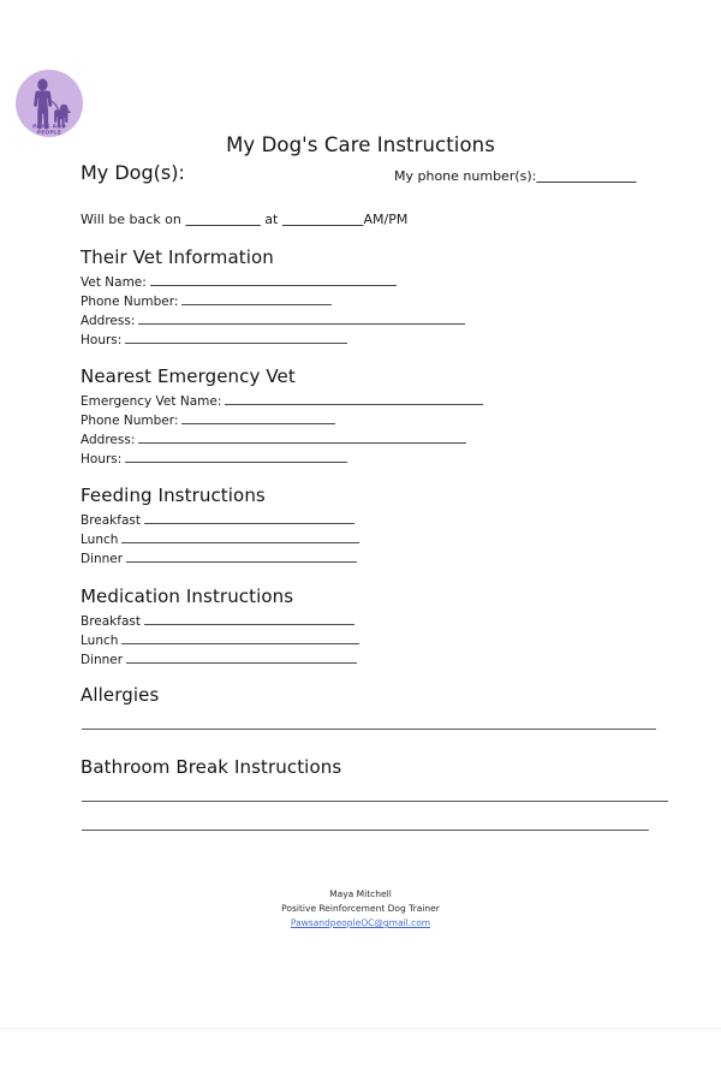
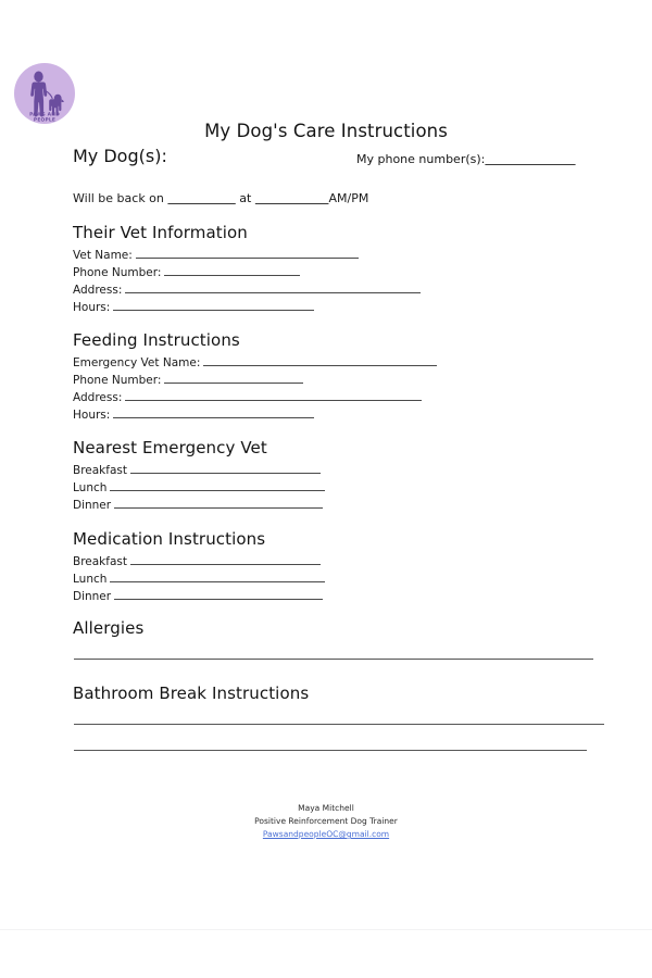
  My Dog's Care Instructions
  My Dog(s):
  My phone number(s):________________
  Will be back on ____________ at _____________AM/PM
  Their Vet Information
  Vet Name:
  Phone Number:
  Address:
  Hours:
- Nearest Emergency Vet
+ Feeding Instructions
  Emergency Vet Name:
  Phone Number:
  Address:
  Hours:
- Feeding Instructions
+ Nearest Emergency Vet
  Breakfast
  Lunch
  Dinner
  Medication Instructions
  Breakfast
  Lunch
  Dinner
  Allergies
  Bathroom Break Instructions
  Maya Mitchell
  Positive Reinforcement Dog Trainer
  PawsandpeopleOC@gmail.com
